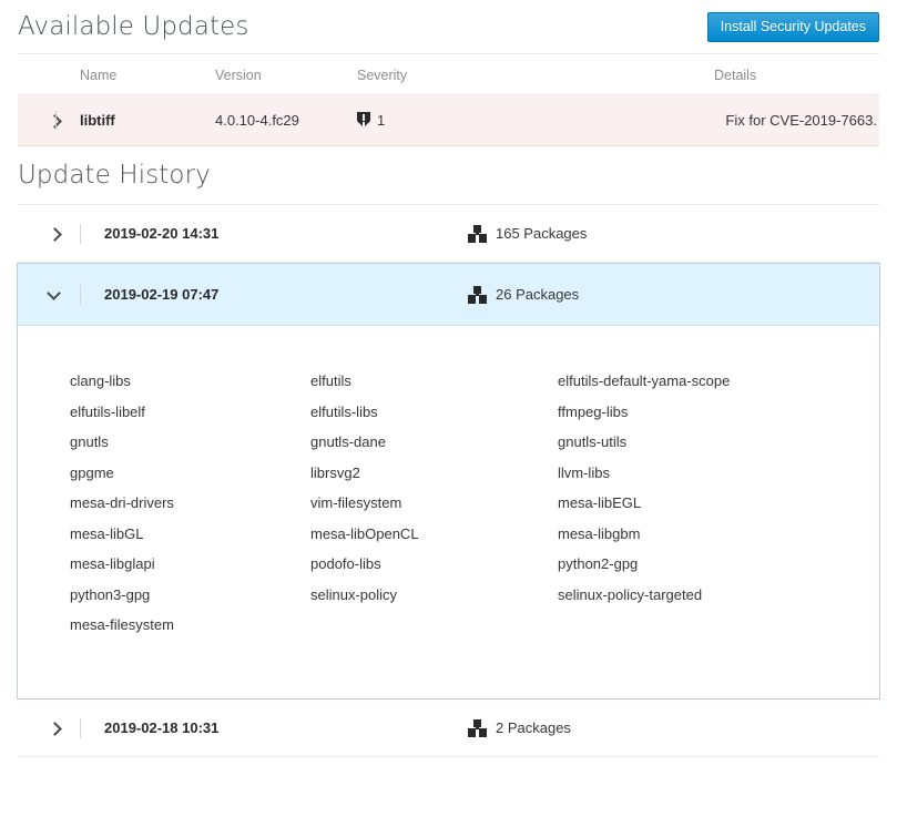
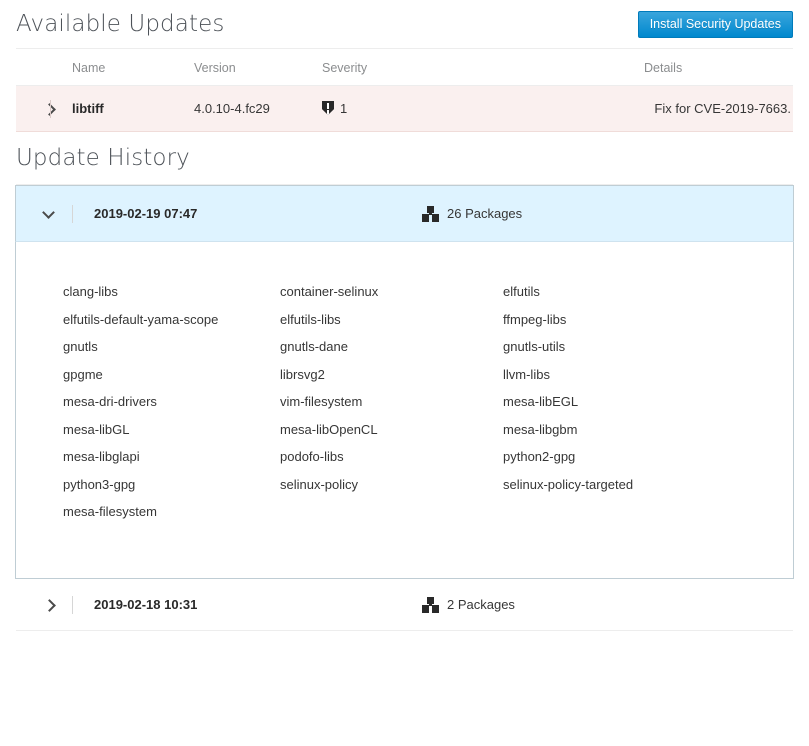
  Available Updates
  Install Security Updates
  	Name	Version	Severity		Details
  	libtiff	4.0.10-4.fc29	1		Fix for CVE-2019-7663.
  Update History
- 2019-02-20 14:31
- 165 Packages
  2019-02-19 07:47
  26 Packages
  clang-libs
+ container-selinux
  elfutils
  elfutils-default-yama-scope
- elfutils-libelf
  elfutils-libs
  ffmpeg-libs
  gnutls
  gnutls-dane
  gnutls-utils
  gpgme
  librsvg2
  llvm-libs
  mesa-dri-drivers
  vim-filesystem
  mesa-libEGL
  mesa-libGL
  mesa-libOpenCL
  mesa-libgbm
  mesa-libglapi
  podofo-libs
  python2-gpg
  python3-gpg
  selinux-policy
  selinux-policy-targeted
  mesa-filesystem
  2019-02-18 10:31
  2 Packages
